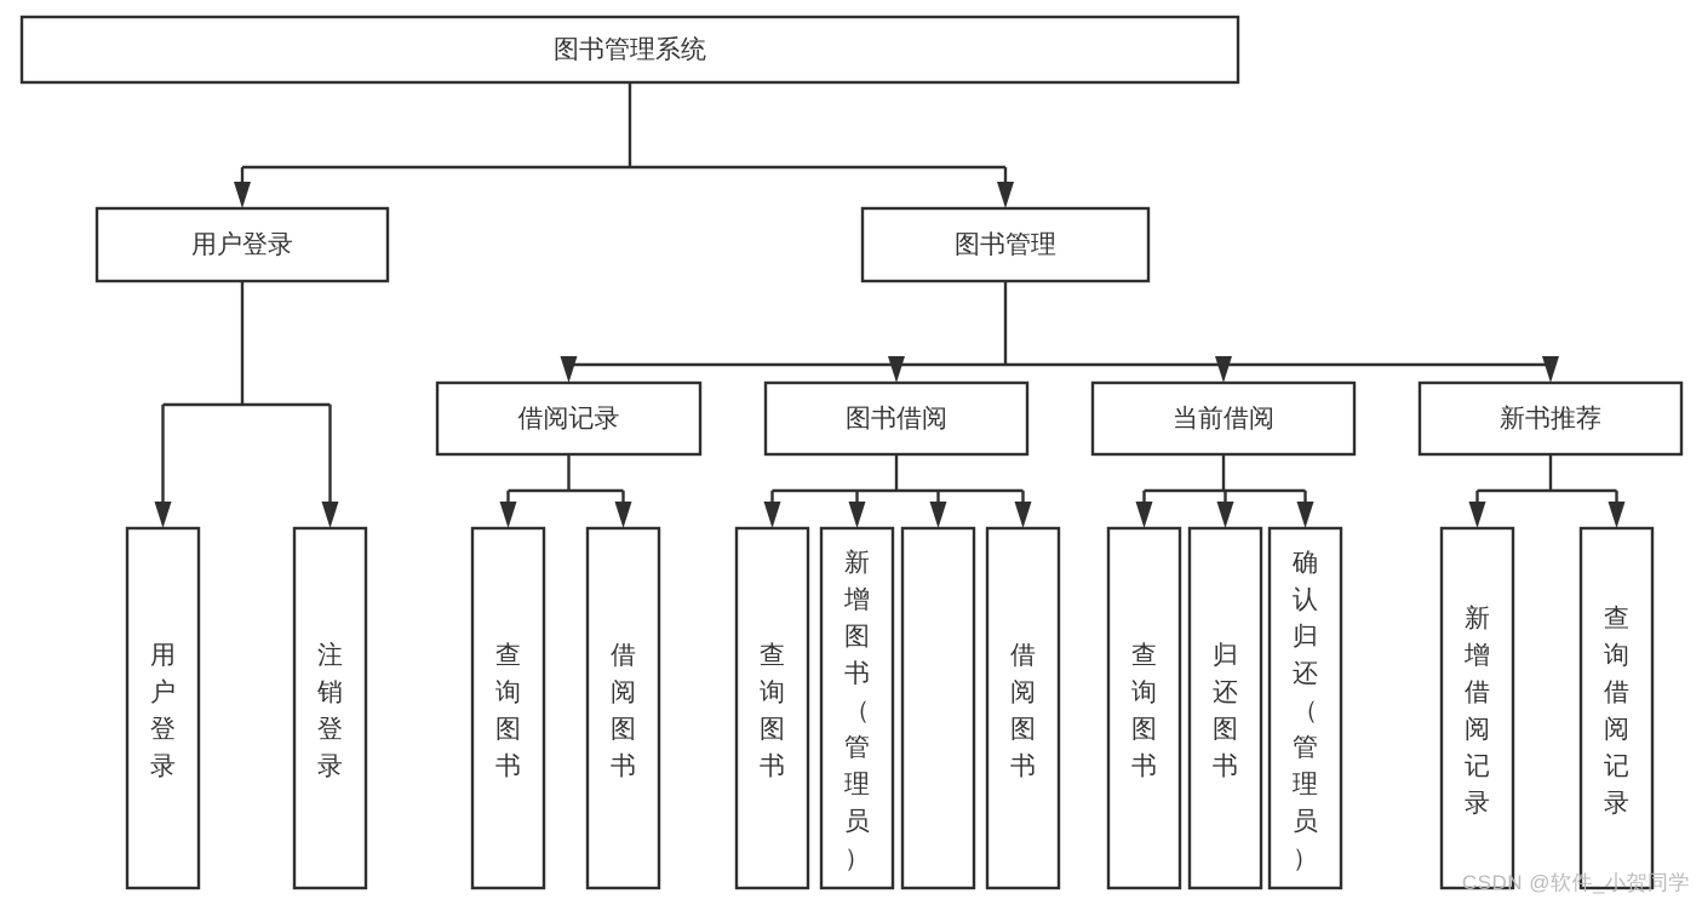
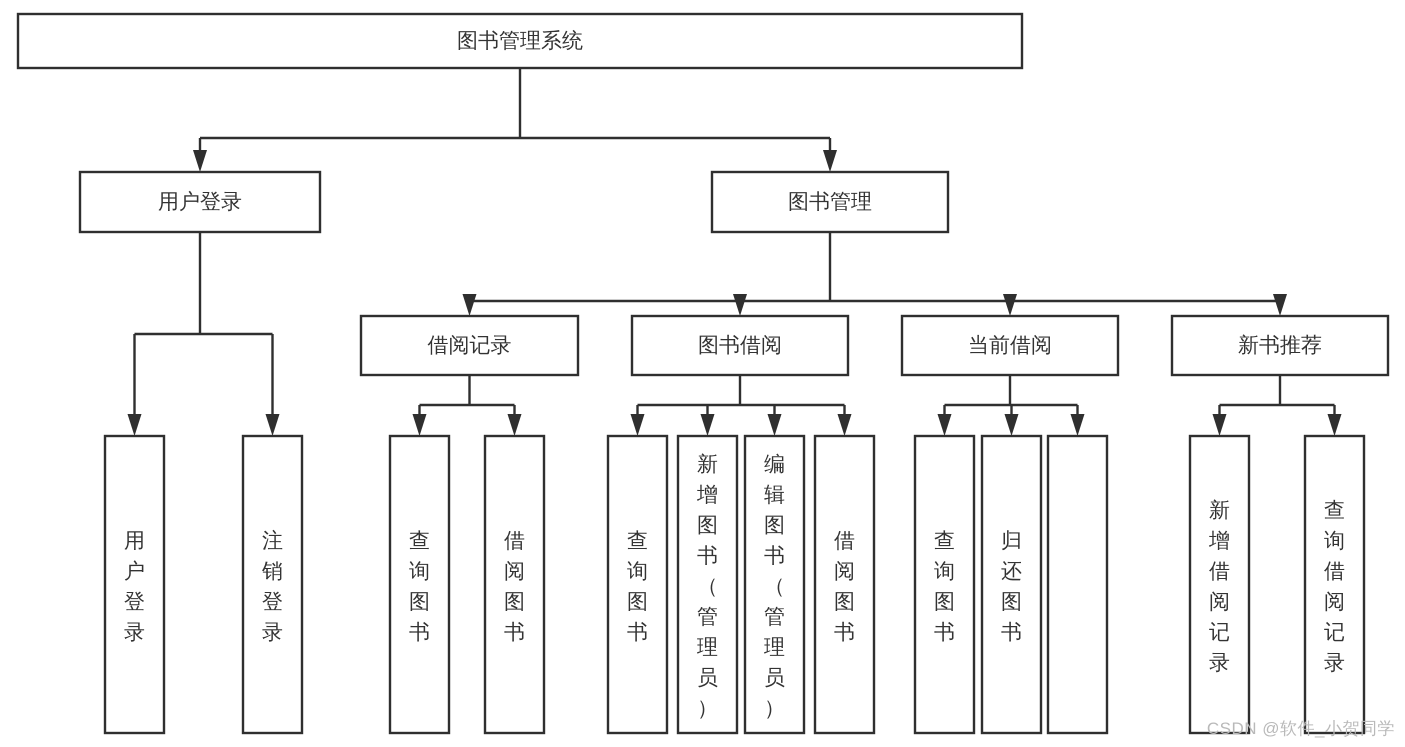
  图书管理系统
  用户登录
  图书管理
  借阅记录
  图书借阅
  当前借阅
  新书推荐
  用户登录
  注销登录
  查询图书
  借阅图书
  查询图书
  新增图书（管理员）
+ 编辑图书（管理员）
  借阅图书
  查询图书
  归还图书
- 确认归还（管理员）
  新增借阅记录
  查询借阅记录
  CSDN @软件_小贺同学
